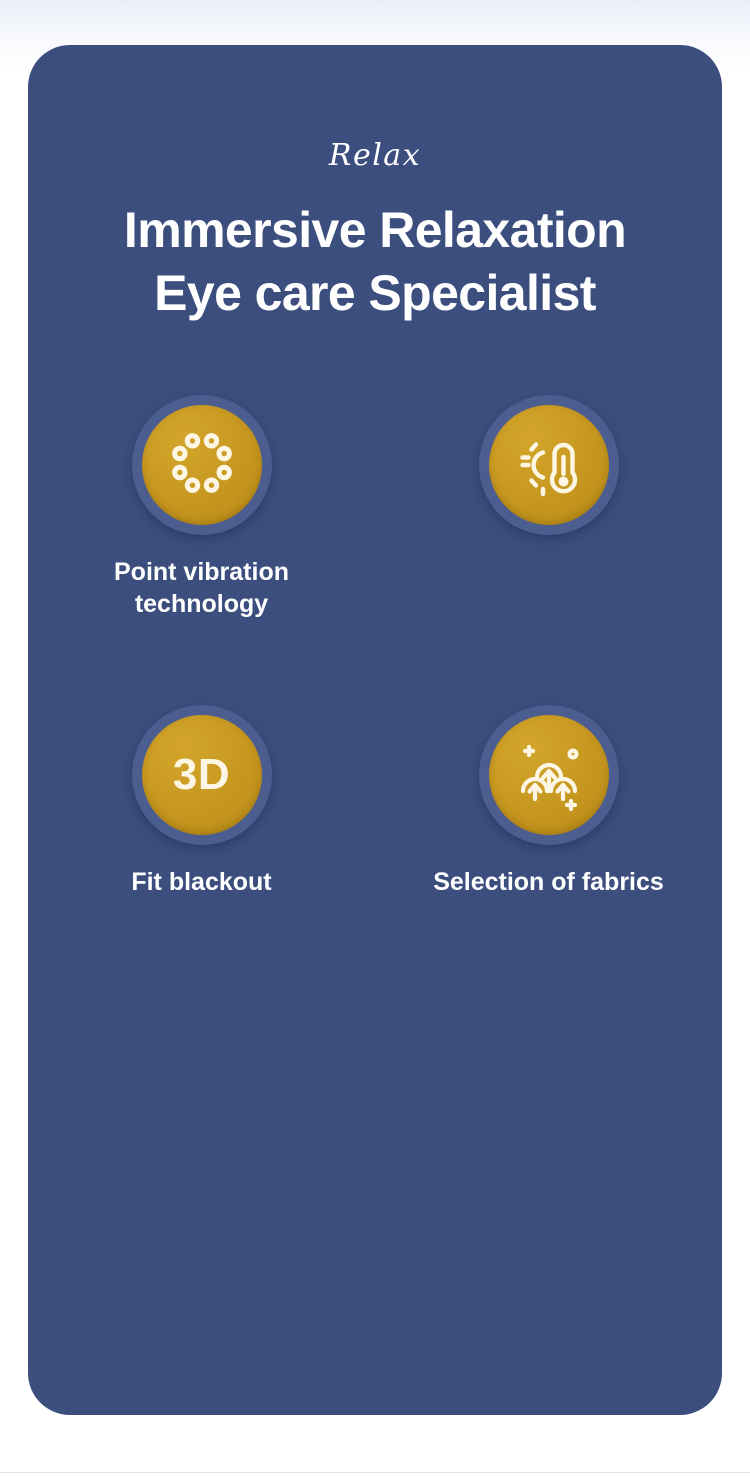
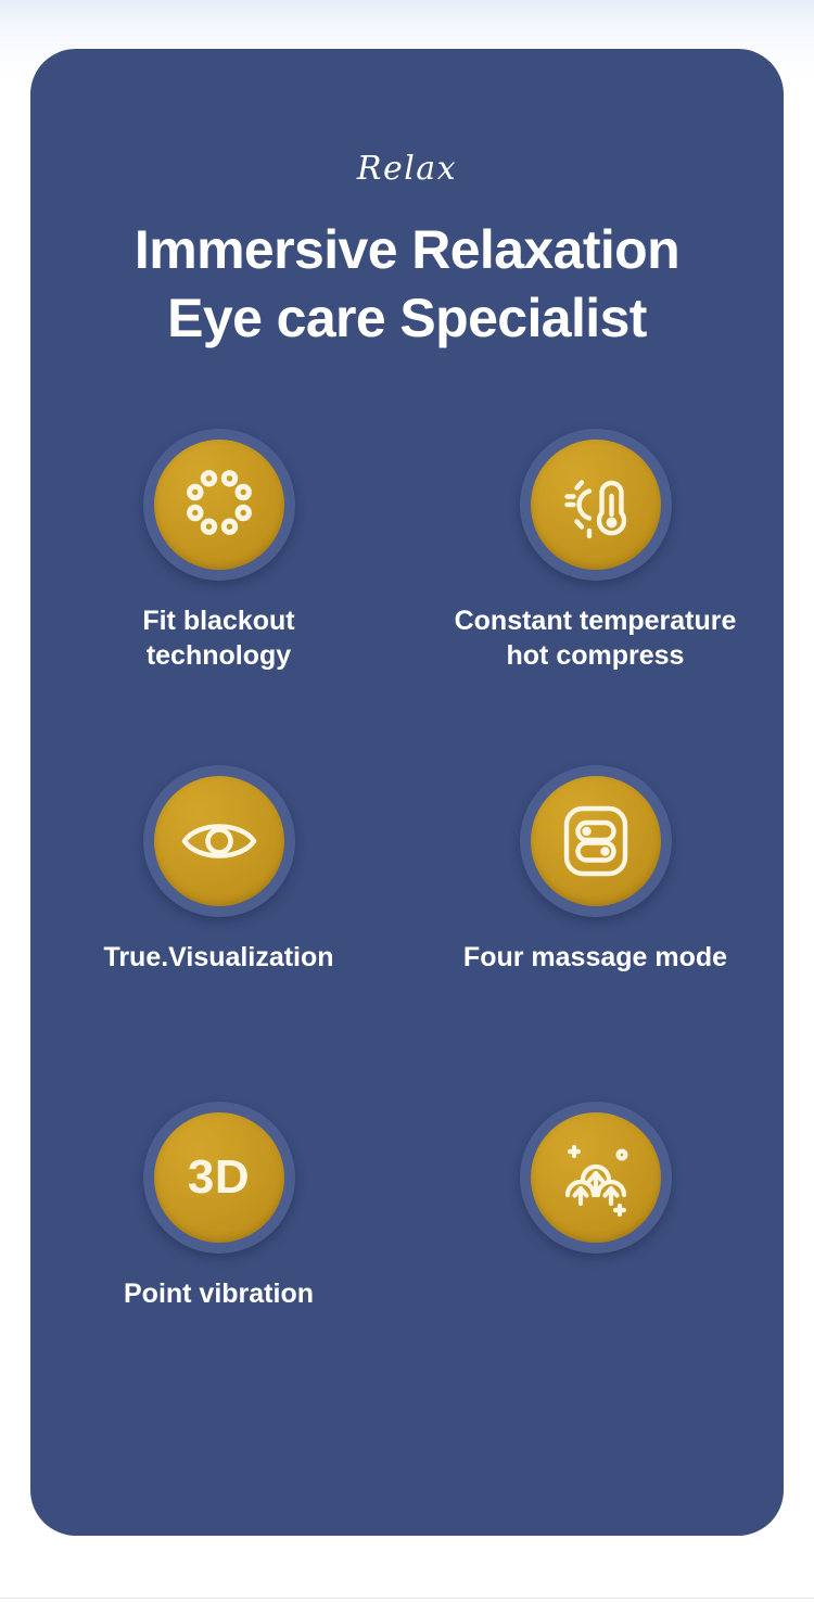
  Relax
  Immersive Relaxation
  Eye care Specialist
- Point vibration
+ Fit blackout
  technology
+ Constant temperature
+ hot compress
+ True.Visualization
+ Four massage mode
  3D
- Fit blackout
+ Point vibration
- Selection of fabrics
